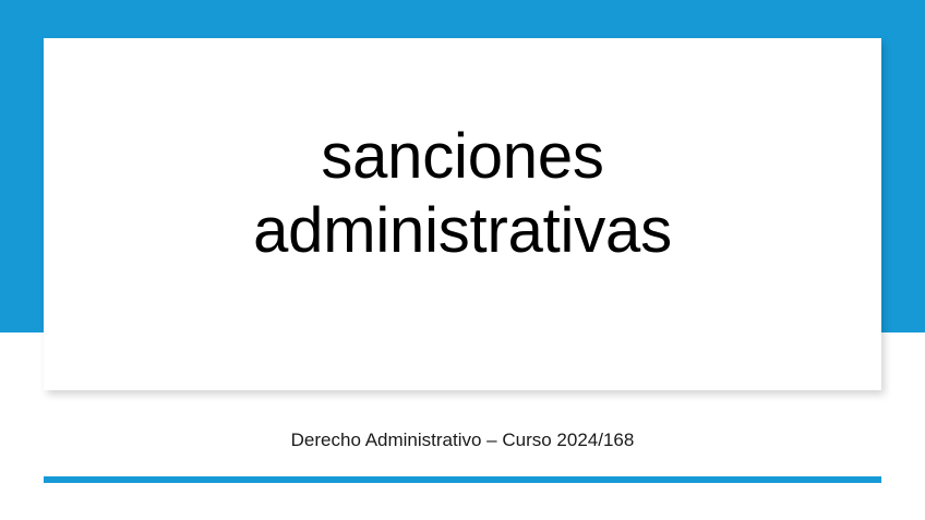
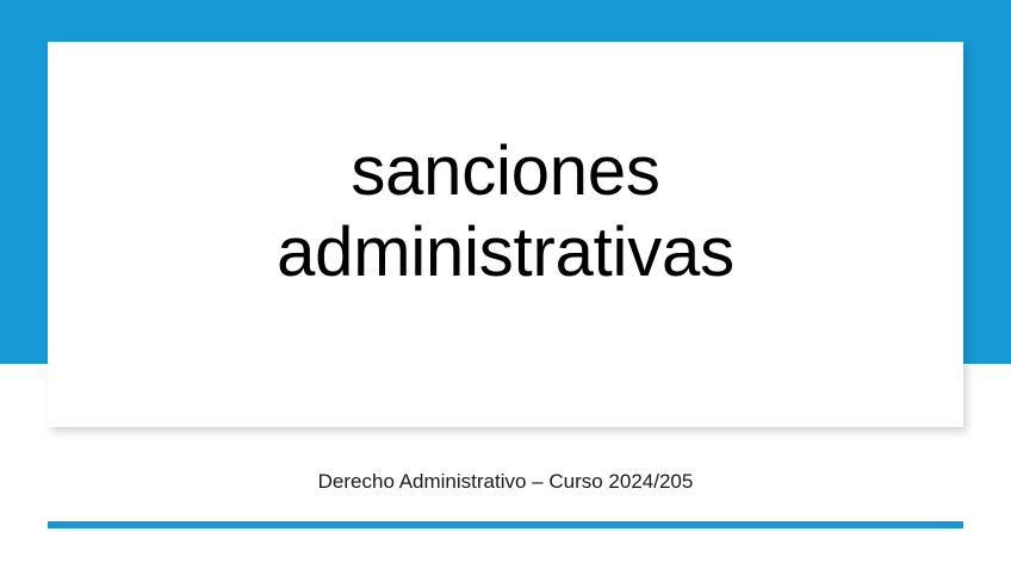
  sanciones
  administrativas
- Derecho Administrativo – Curso 2024/168
+ Derecho Administrativo – Curso 2024/205
